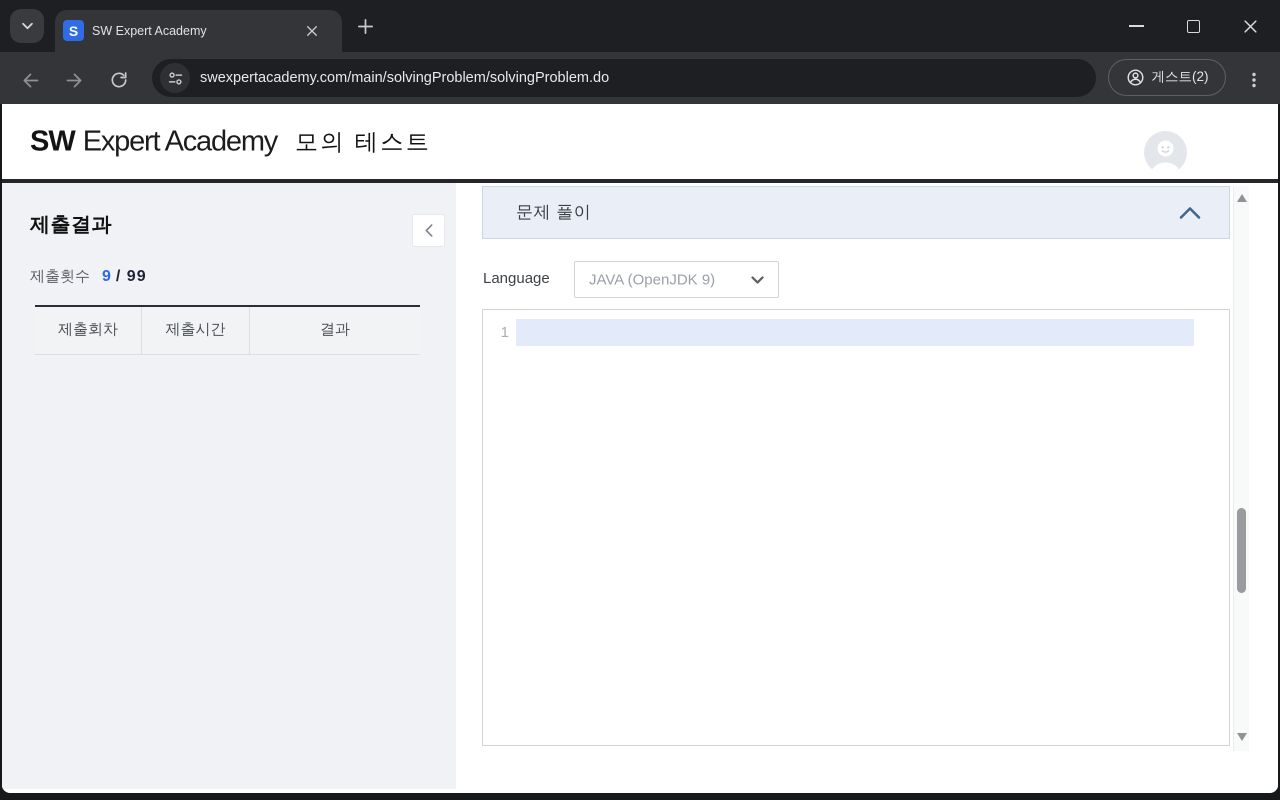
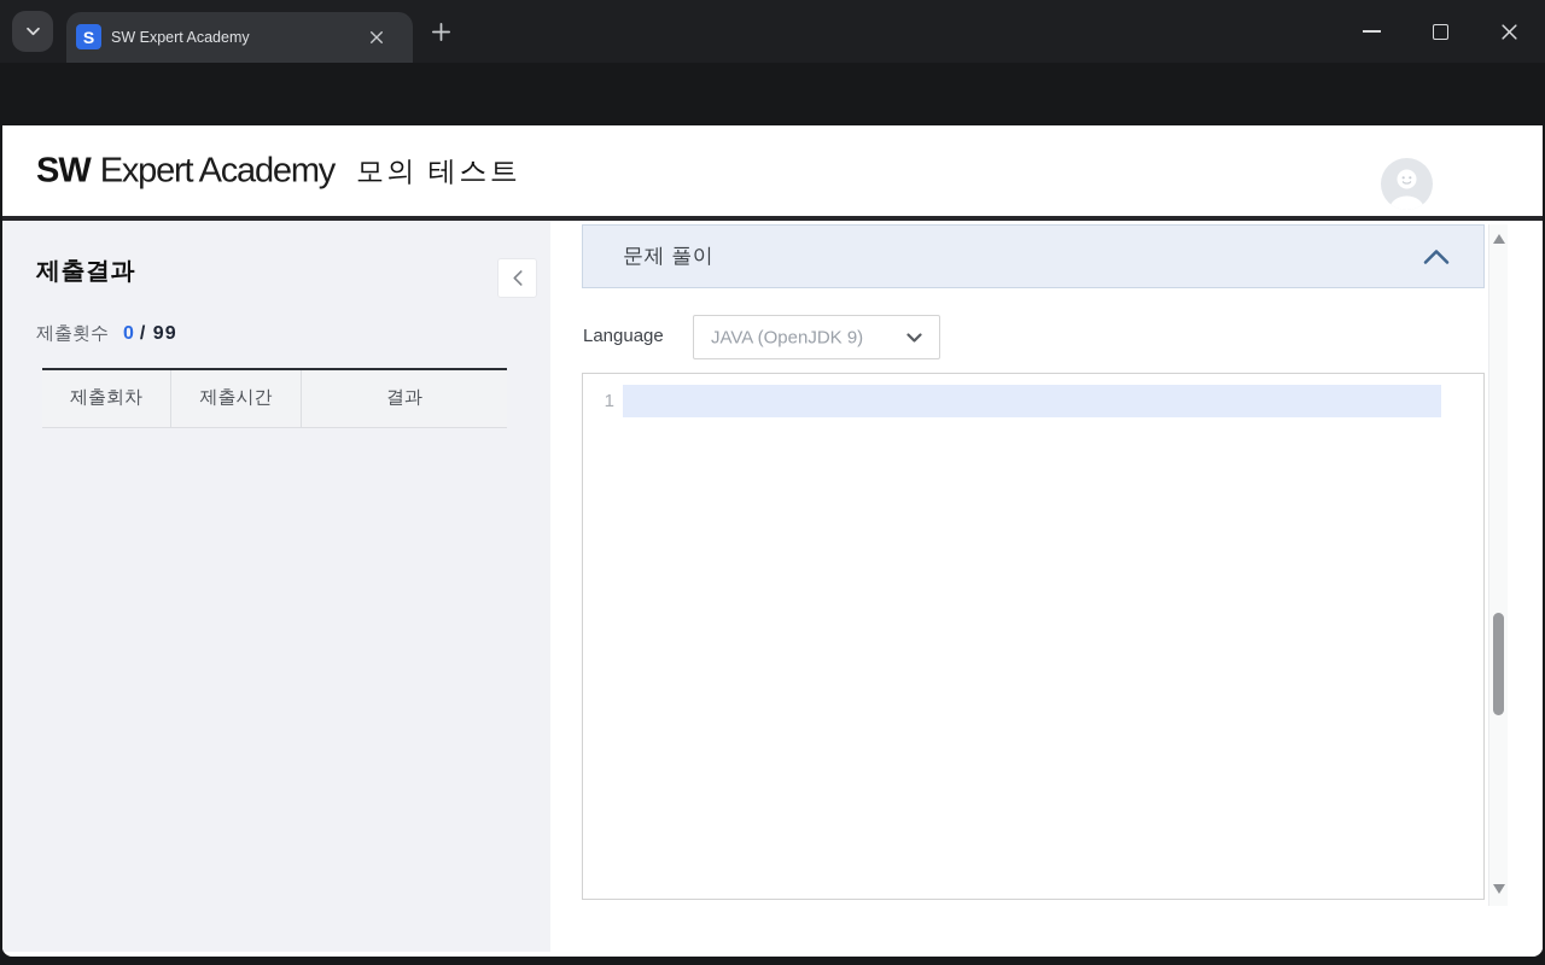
  S
  SW Expert Academy
- swexpertacademy.com/main/solvingProblem/solvingProblem.do
- 게스트(2)
  SW
  Expert Academy
  모의 테스트
  제출결과
  제출횟수
- 9
+ 0
  / 99
  제출회차
  제출시간
  결과
  문제 풀이
  Language
  JAVA (OpenJDK 9)
  1
